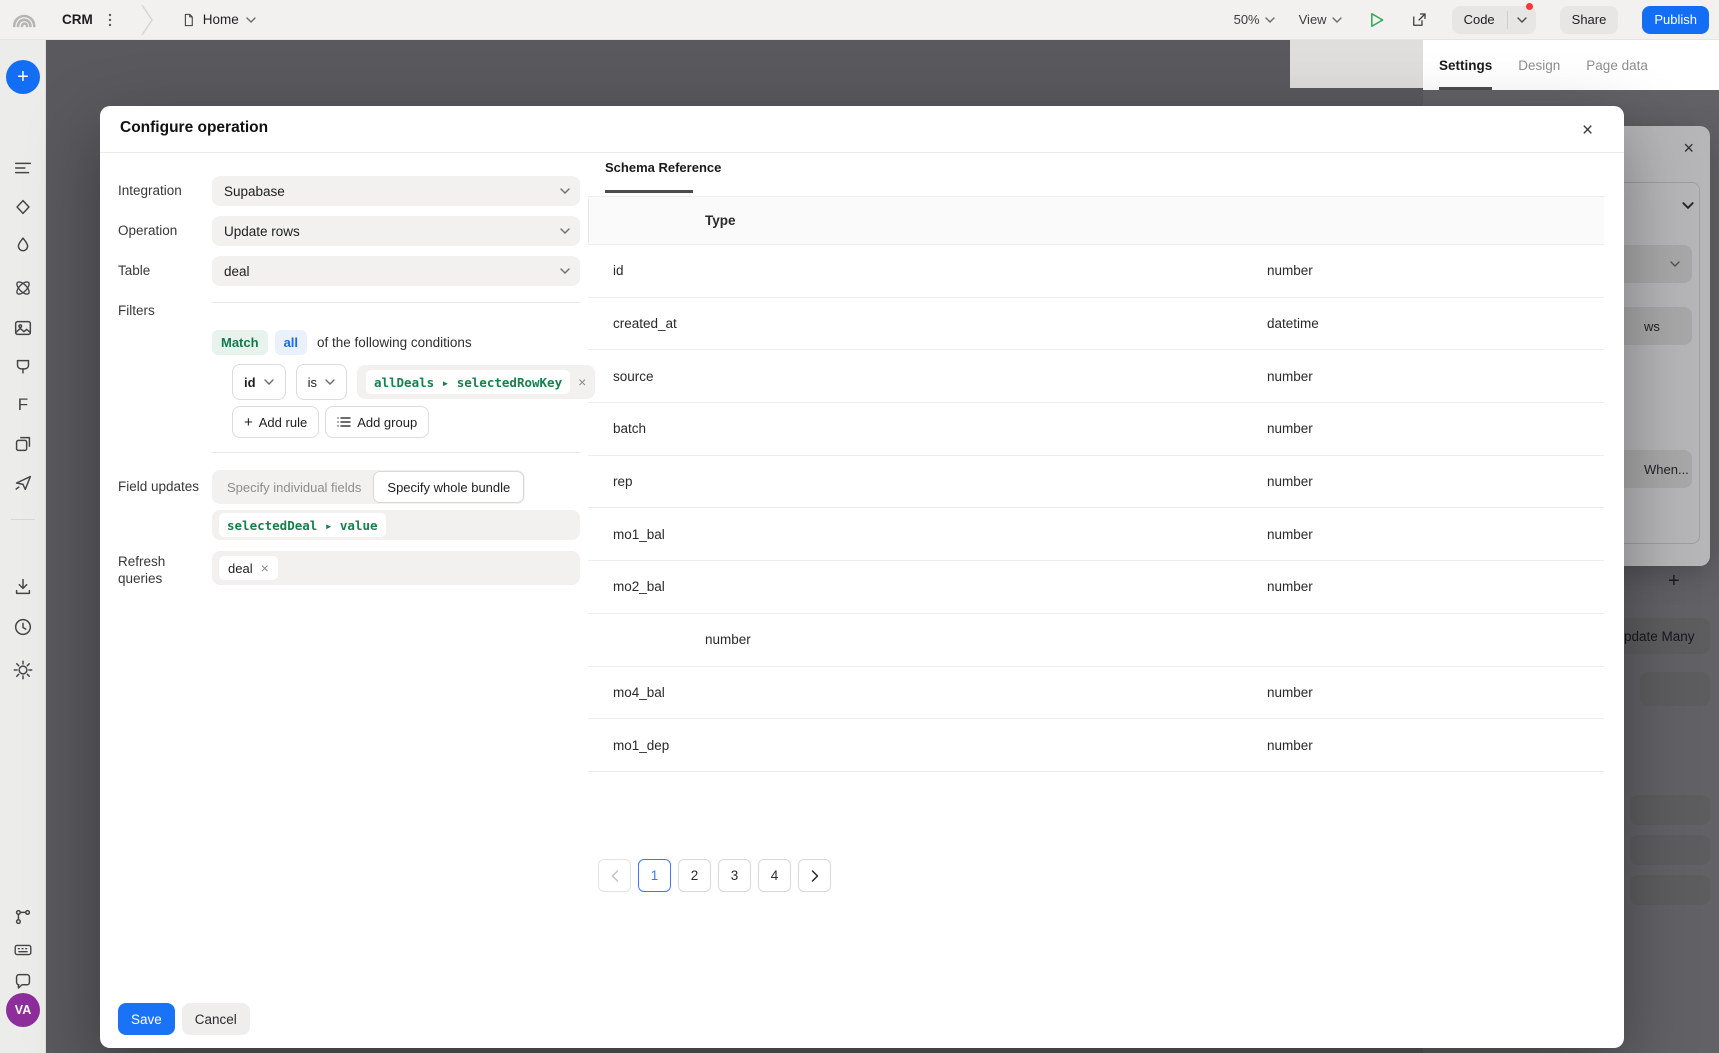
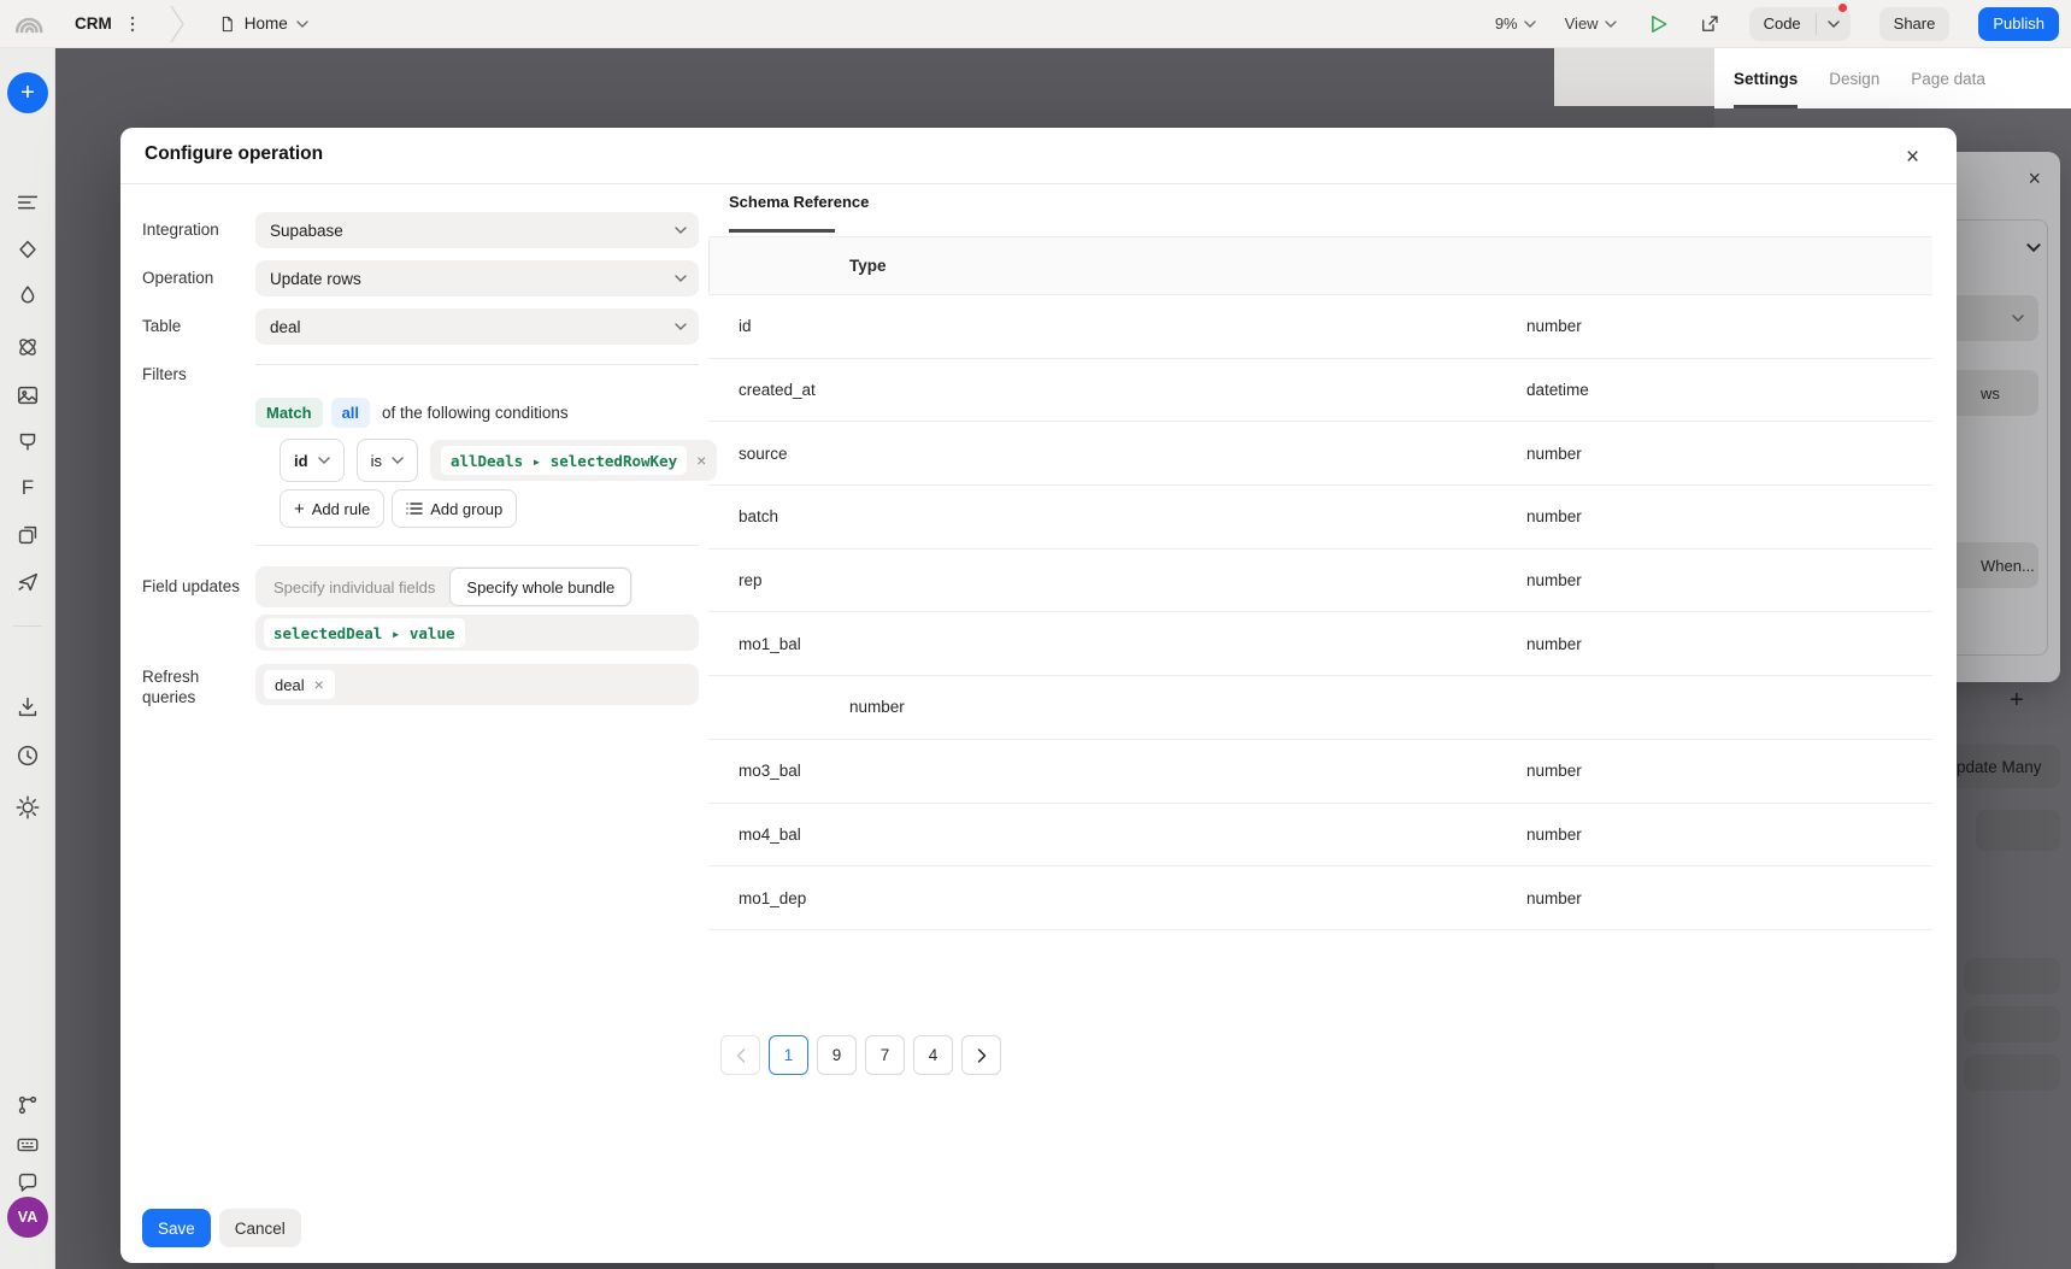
  CRM
  Home
- 50%
+ 9%
  View
  Code
  Share
  Publish
  +
  F
  VA
  +
  pdate Many
  ×
  ws
  When...
  Settings
  Design
  Page data
  Configure operation
  ×
  Integration
  Supabase
  Operation
  Update rows
  Table
  deal
  Filters
  Match
  all
  of the following conditions
  id
  is
  allDeals ▸ selectedRowKey
  ×
  +
  Add rule
  Add group
  Field updates
  Specify individual fields
  Specify whole bundle
  selectedDeal ▸ value
  Refresh
  queries
  deal
  ×
  Save
  Cancel
  Schema Reference
  Type
  id
  number
  created_at
  datetime
  source
  number
  batch
  number
  rep
  number
  mo1_bal
  number
- mo2_bal
  number
+ mo3_bal
  number
  mo4_bal
  number
  mo1_dep
  number
  1
- 2
+ 9
- 3
+ 7
  4
